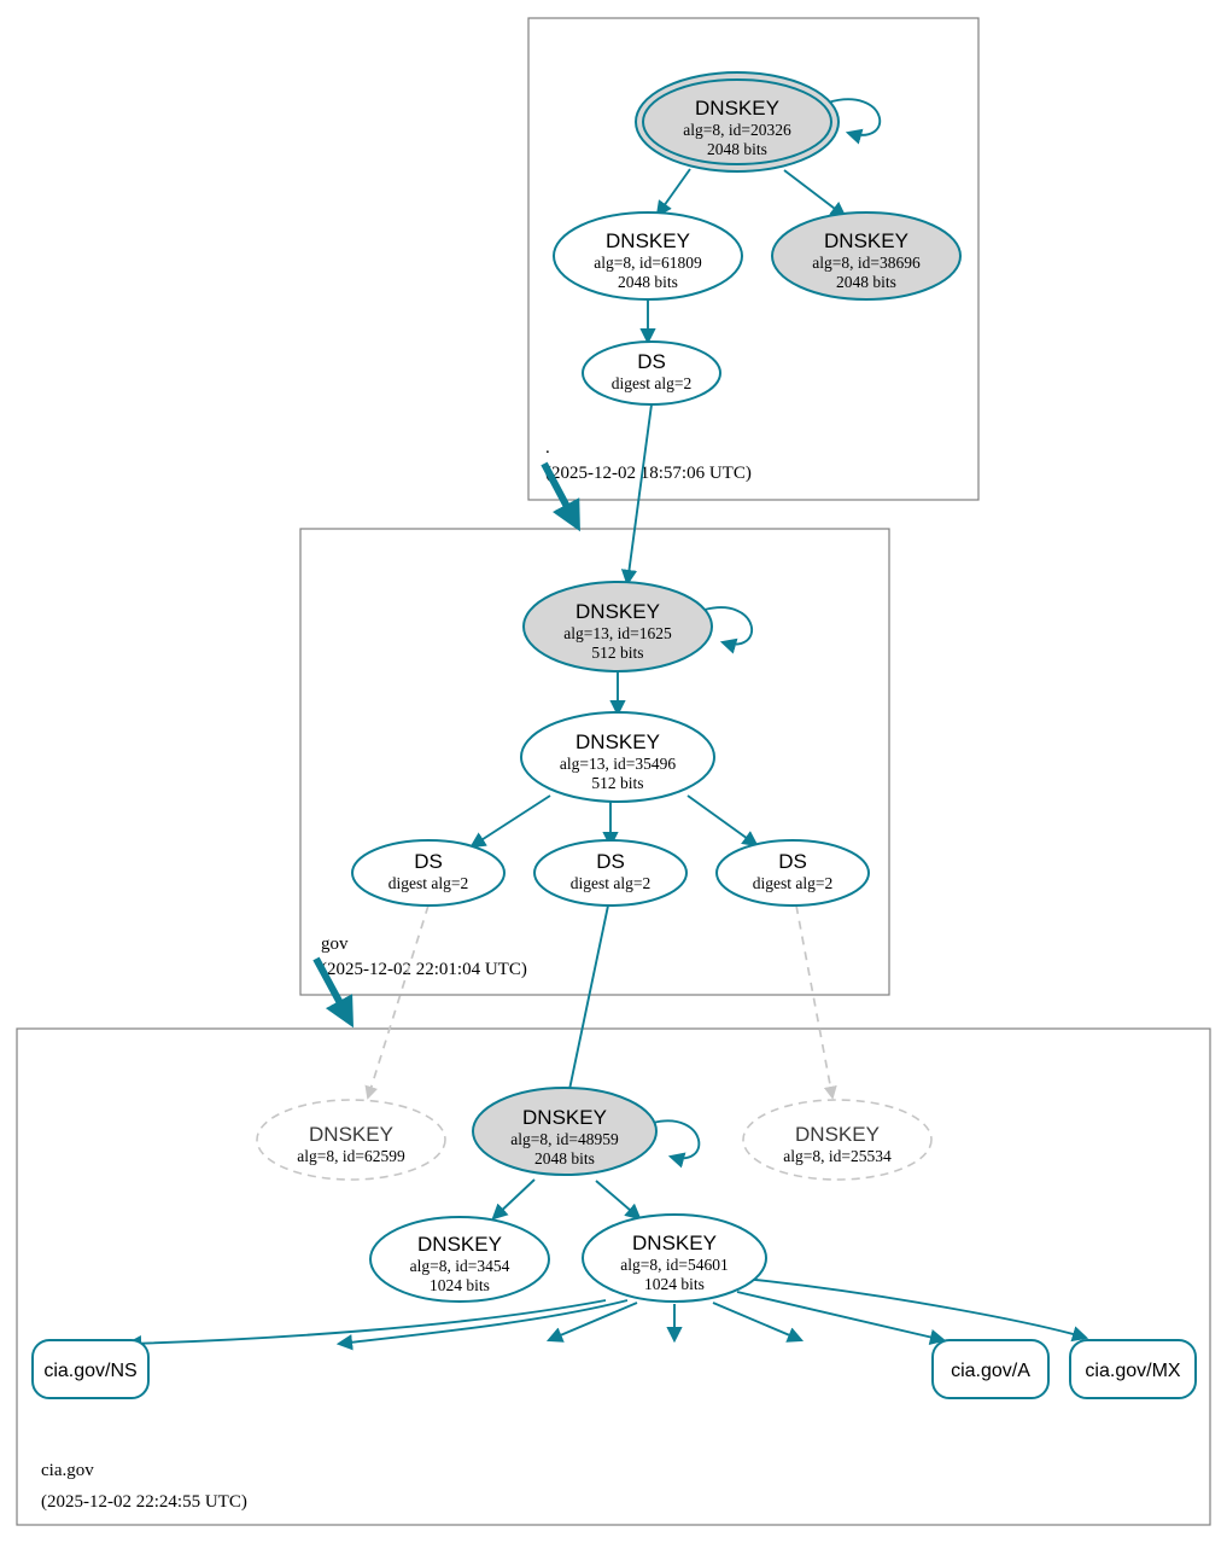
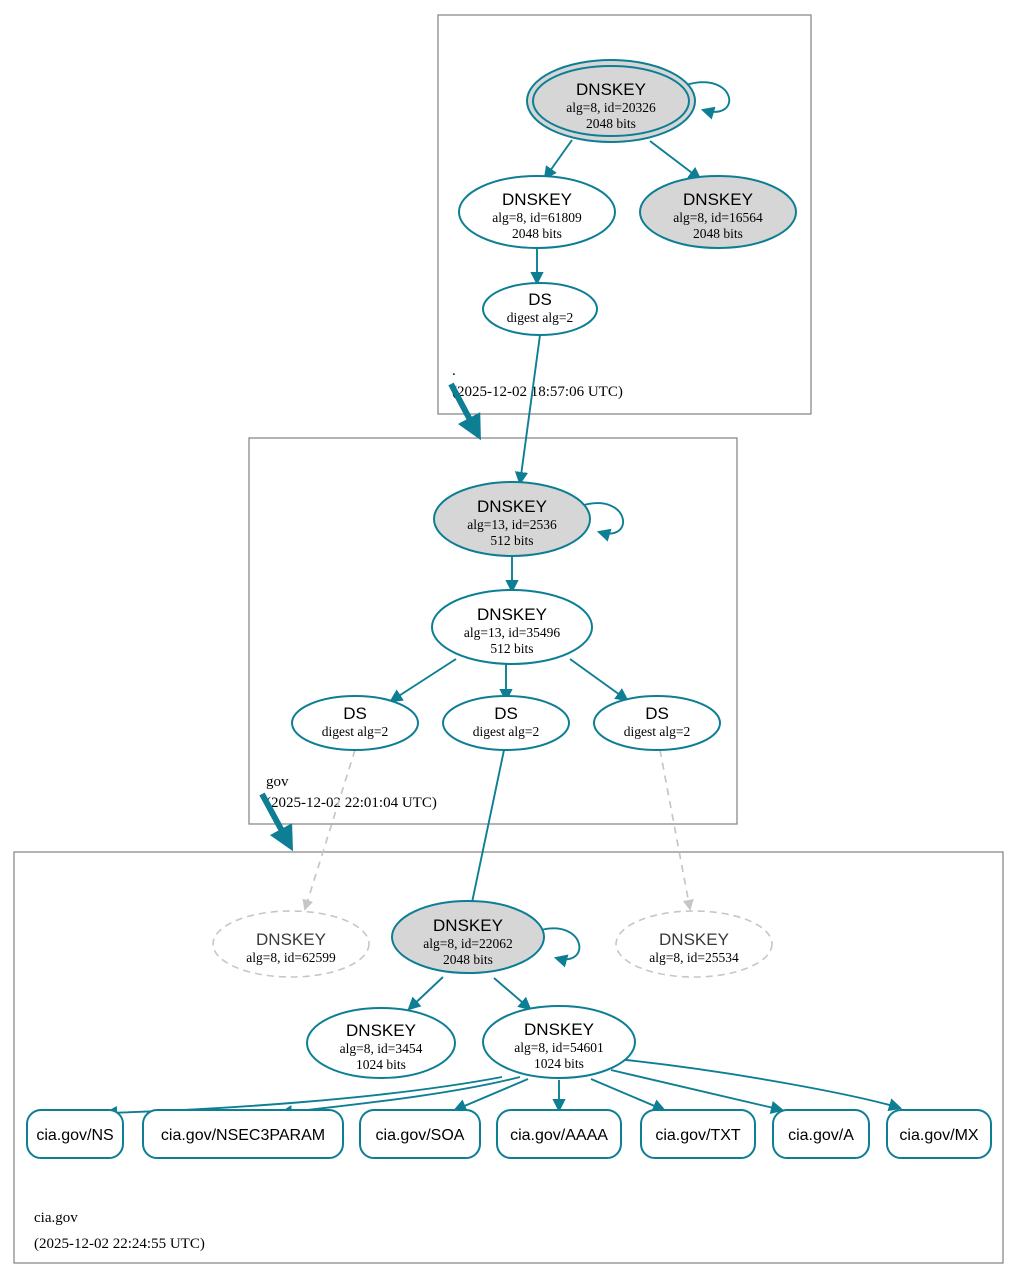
  .
  2025-12-02 18:57:06 UTC)
  gov
  2025-12-02 22:01:04 UTC)
  cia.gov
  (2025-12-02 22:24:55 UTC)
  DNSKEY
  alg=8, id=20326
  2048 bits
  DNSKEY
  alg=8, id=61809
  2048 bits
  DNSKEY
- alg=8, id=38696
+ alg=8, id=16564
  2048 bits
  DS
  digest alg=2
  DNSKEY
- alg=13, id=1625
+ alg=13, id=2536
  512 bits
  DNSKEY
  alg=13, id=35496
  512 bits
  DS
  digest alg=2
  DS
  digest alg=2
  DS
  digest alg=2
  DNSKEY
  alg=8, id=62599
  DNSKEY
- alg=8, id=48959
+ alg=8, id=22062
  2048 bits
  DNSKEY
  alg=8, id=25534
  DNSKEY
  alg=8, id=3454
  1024 bits
  DNSKEY
  alg=8, id=54601
  1024 bits
  cia.gov/NS
+ cia.gov/NSEC3PARAM
+ cia.gov/SOA
+ cia.gov/AAAA
+ cia.gov/TXT
  cia.gov/A
  cia.gov/MX
